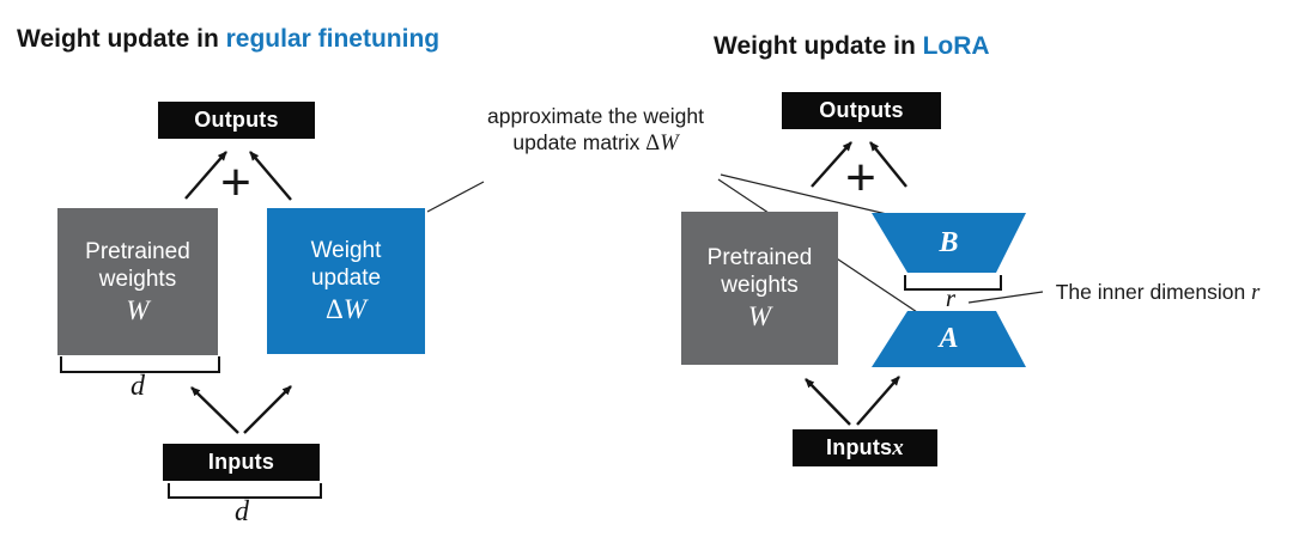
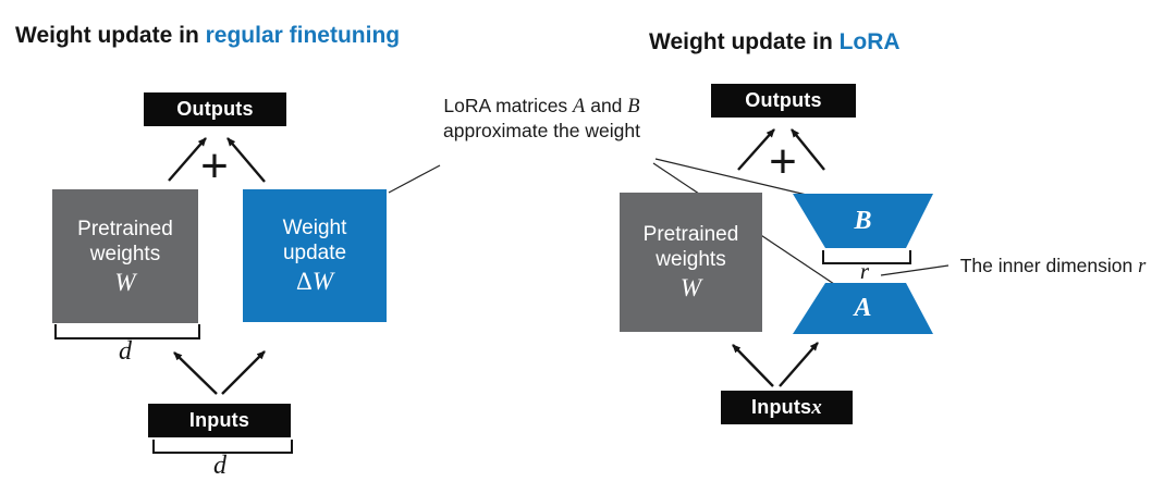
  Weight update in regular finetuning
  Outputs
  +
  Pretrained
  weights
  W
  Weight
  update
  ΔW
  d
  Inputs
  d
+ LoRA matrices A and B
  approximate the weight
- update matrix ΔW
  Weight update in LoRA
  Outputs
  +
  Pretrained
  weights
  W
  B
  r
  A
  Inputs
  x
  The inner dimension r
